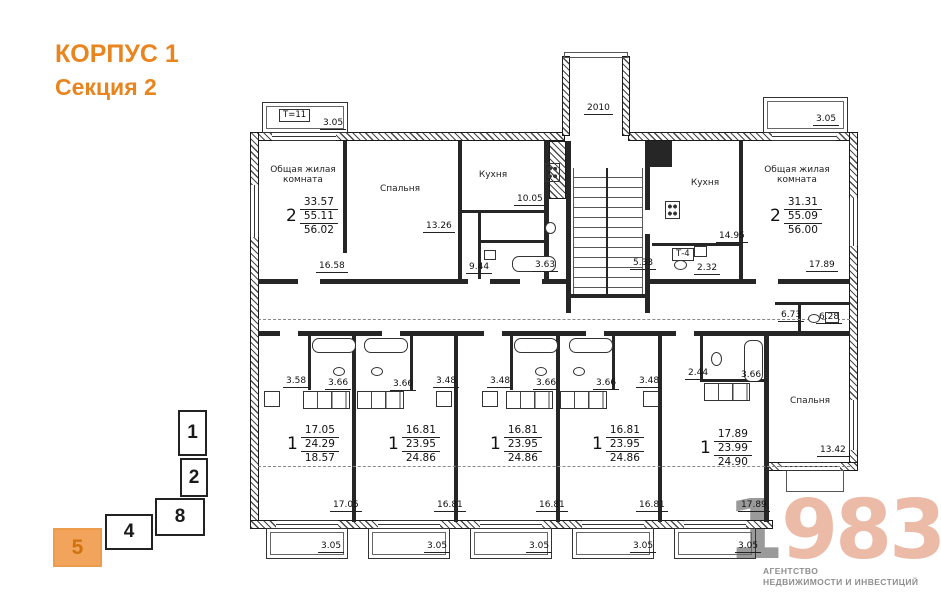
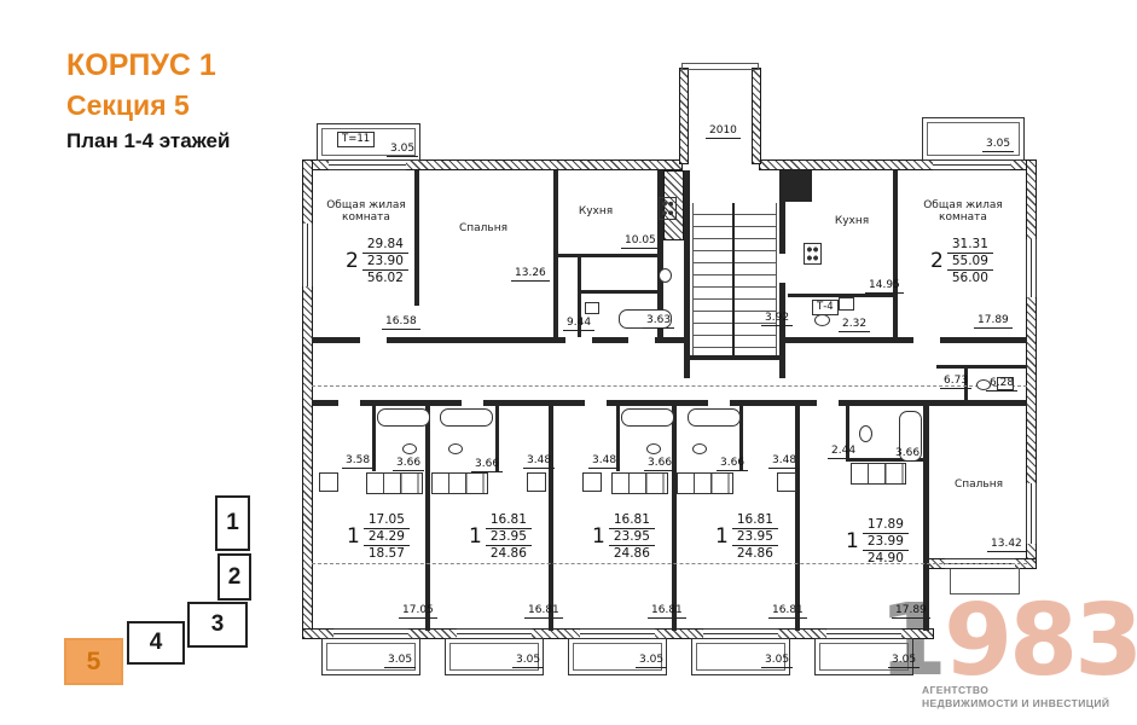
  КОРПУС 1
- Секция 2
+ Секция 5
+ План 1-4 этажей
  1983
  АГЕНТСТВО
  НЕДВИЖИМОСТИ И ИНВЕСТИЦИЙ
  3.05
  2010
  3.05
  13.26
  10.05
  14.95
  16.58
  9.44
  3.63
- 5.33
+ 3.92
  2.32
  17.89
  6.73
  6.28
  3.58
  3.66
  3.66
  3.48
  3.48
  3.66
  3.66
  3.48
  2.44
  3.66
  13.42
  17.05
  16.81
  16.81
  16.81
  17.89
  3.05
  3.05
  3.05
  3.05
  3.05
  Т=11
  Т-4
  Общая жилая
  комната
  Спальня
  Кухня
  Кухня
  Общая жилая
  комната
  Спальня
  2
- 33.57
+ 29.84
- 55.11
+ 23.90
  56.02
  2
  31.31
  55.09
  56.00
  1
  17.05
  24.29
  18.57
  1
  16.81
  23.95
  24.86
  1
  16.81
  23.95
  24.86
  1
  16.81
  23.95
  24.86
  1
  17.89
  23.99
  24.90
  1
  2
- 8
+ 3
  4
  5
